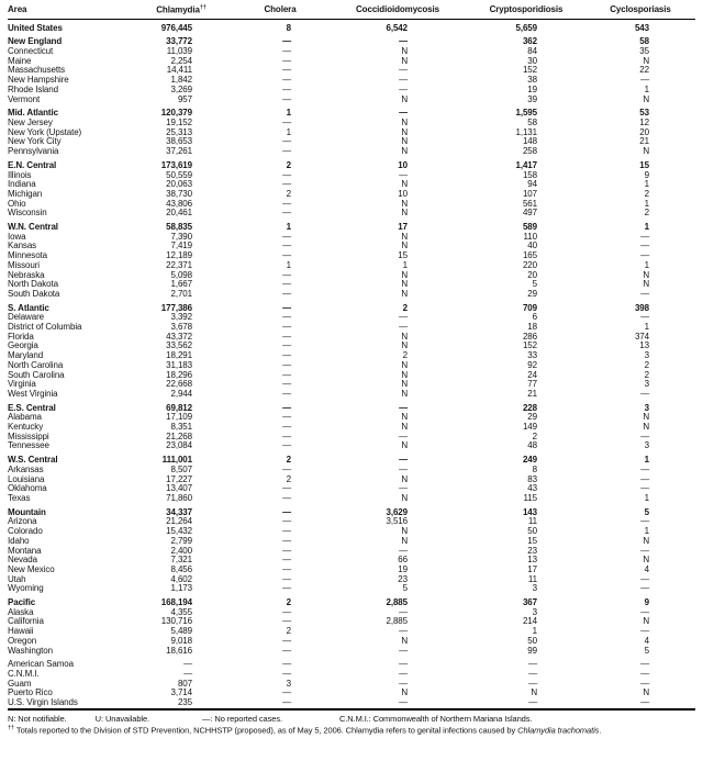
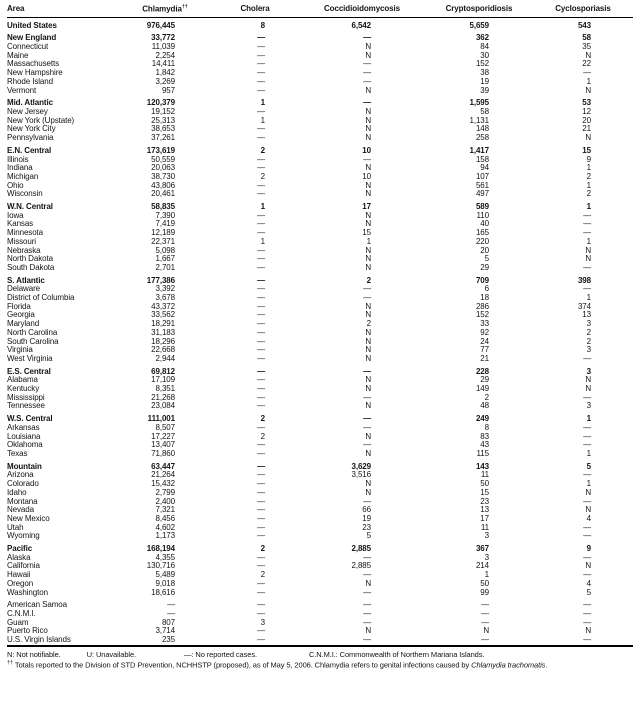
  Area	Chlamydia	Cholera	Coccidioidomycosis	Cryptosporidiosis	Cyclosporiasis
  United States	976,445	8	6,542	5,659	543
  New England	33,772	—	—	362	58
  Connecticut	11,039	—	N	84	35
  Maine	2,254	—	N	30	N
  Massachusetts	14,411	—	—	152	22
  New Hampshire	1,842	—	—	38	—
  Rhode Island	3,269	—	—	19	1
  Vermont	957	—	N	39	N
  Mid. Atlantic	120,379	1	—	1,595	53
  New Jersey	19,152	—	N	58	12
  New York (Upstate)	25,313	1	N	1,131	20
  New York City	38,653	—	N	148	21
  Pennsylvania	37,261	—	N	258	N
  E.N. Central	173,619	2	10	1,417	15
  Illinois	50,559	—	—	158	9
  Indiana	20,063	—	N	94	1
  Michigan	38,730	2	10	107	2
  Ohio	43,806	—	N	561	1
  Wisconsin	20,461	—	N	497	2
  W.N. Central	58,835	1	17	589	1
  Iowa	7,390	—	N	110	—
  Kansas	7,419	—	N	40	—
  Minnesota	12,189	—	15	165	—
  Missouri	22,371	1	1	220	1
  Nebraska	5,098	—	N	20	N
  North Dakota	1,667	—	N	5	N
  South Dakota	2,701	—	N	29	—
  S. Atlantic	177,386	—	2	709	398
  Delaware	3,392	—	—	6	—
  District of Columbia	3,678	—	—	18	1
  Florida	43,372	—	N	286	374
  Georgia	33,562	—	N	152	13
  Maryland	18,291	—	2	33	3
  North Carolina	31,183	—	N	92	2
  South Carolina	18,296	—	N	24	2
  Virginia	22,668	—	N	77	3
  West Virginia	2,944	—	N	21	—
  E.S. Central	69,812	—	—	228	3
  Alabama	17,109	—	N	29	N
  Kentucky	8,351	—	N	149	N
  Mississippi	21,268	—	—	2	—
  Tennessee	23,084	—	N	48	3
  W.S. Central	111,001	2	—	249	1
  Arkansas	8,507	—	—	8	—
  Louisiana	17,227	2	N	83	—
  Oklahoma	13,407	—	—	43	—
  Texas	71,860	—	N	115	1
- Mountain	34,337	—	3,629	143	5
+ Mountain	63,447	—	3,629	143	5
  Arizona	21,264	—	3,516	11	—
  Colorado	15,432	—	N	50	1
  Idaho	2,799	—	N	15	N
  Montana	2,400	—	—	23	—
  Nevada	7,321	—	66	13	N
  New Mexico	8,456	—	19	17	4
  Utah	4,602	—	23	11	—
  Wyoming	1,173	—	5	3	—
  Pacific	168,194	2	2,885	367	9
  Alaska	4,355	—	—	3	—
  California	130,716	—	2,885	214	N
  Hawaii	5,489	2	—	1	—
  Oregon	9,018	—	N	50	4
  Washington	18,616	—	—	99	5
  American Samoa	—	—	—	—	—
  C.N.M.I.	—	—	—	—	—
  Guam	807	3	—	—	—
  Puerto Rico	3,714	—	N	N	N
  U.S. Virgin Islands	235	—	—	—	—
  N: Not notifiable. U: Unavailable. —: No reported cases. C.N.M.I.: Commonwealth of Northern Mariana Islands.
  Totals reported to the Division of STD Prevention, NCHHSTP (proposed), as of May 5, 2006. Chlamydia refers to genital infections caused by Chlamydia trachomatis.
